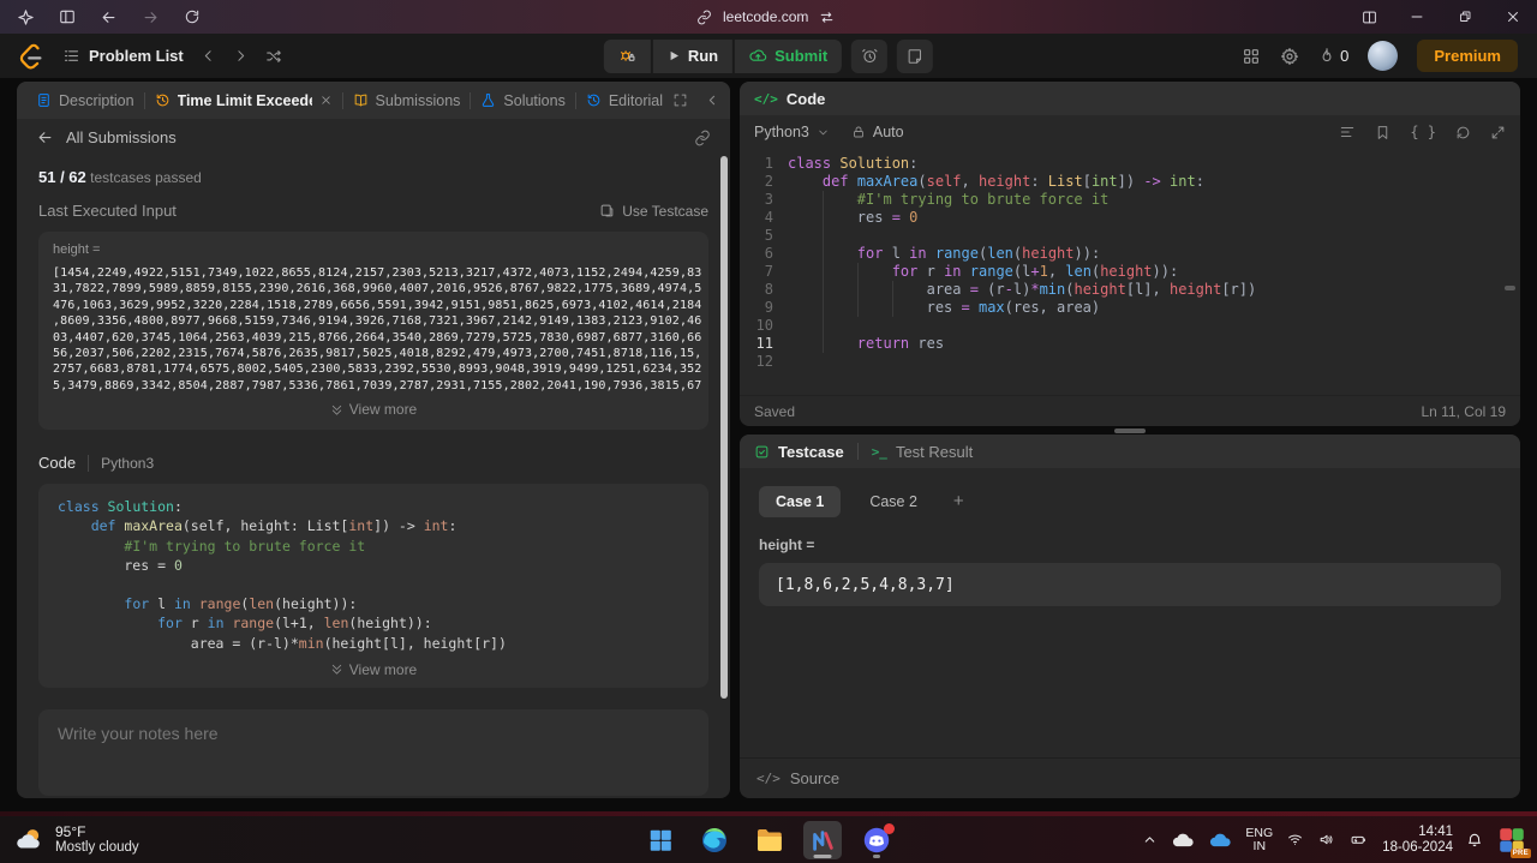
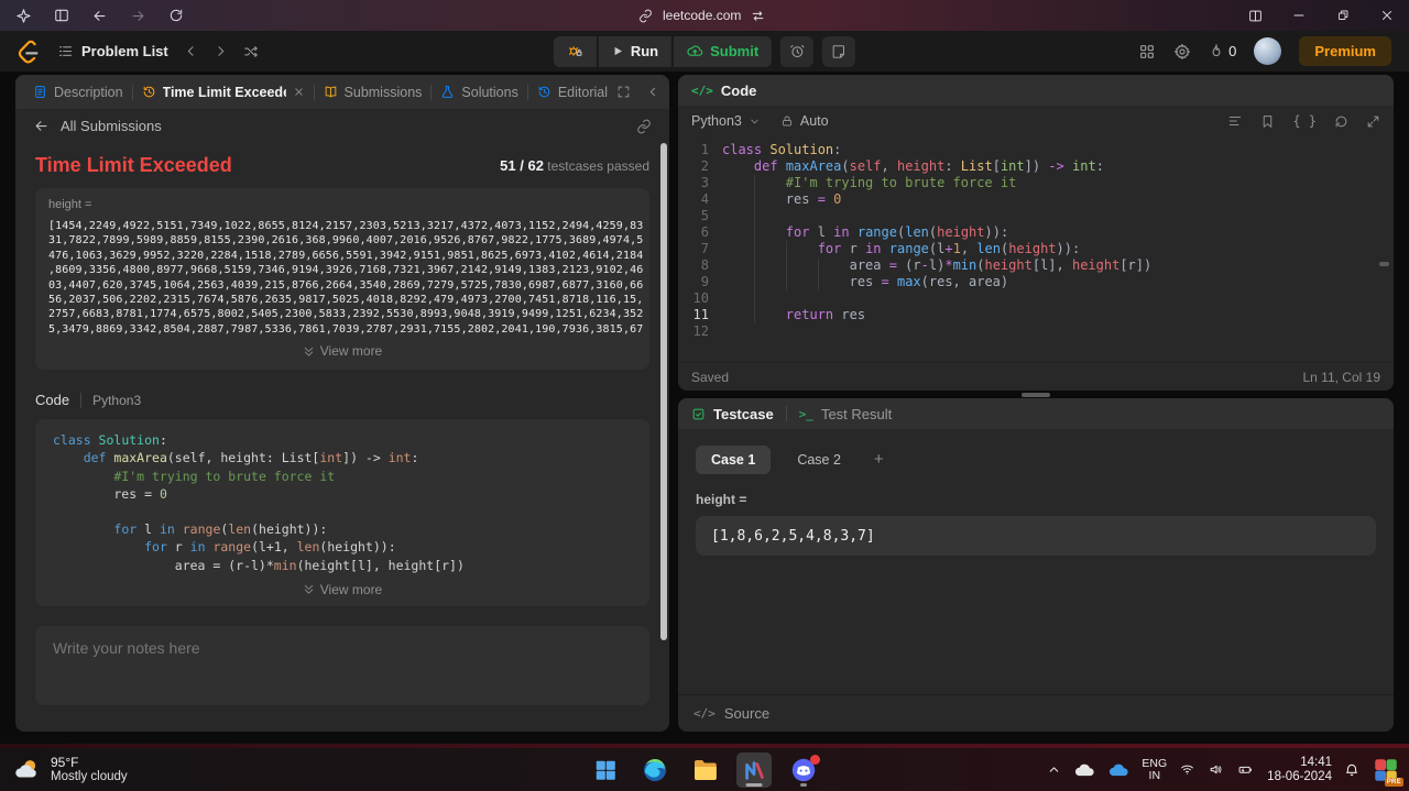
  leetcode.com
  Problem List
  Run
  Submit
  0
  Premium
  Description
  Time Limit Exceed
  Submissions
  Solutions
  Editorial
  All Submissions
+ Time Limit Exceeded
  51 / 62 testcases passed
- Last Executed Input
- Use Testcase
  height =
  [1454,2249,4922,5151,7349,1022,8655,8124,2157,2303,5213,3217,4372,4073,1152,2494,4259,83
  31,7822,7899,5989,8859,8155,2390,2616,368,9960,4007,2016,9526,8767,9822,1775,3689,4974,5
  476,1063,3629,9952,3220,2284,1518,2789,6656,5591,3942,9151,9851,8625,6973,4102,4614,2184
  ,8609,3356,4800,8977,9668,5159,7346,9194,3926,7168,7321,3967,2142,9149,1383,2123,9102,46
  03,4407,620,3745,1064,2563,4039,215,8766,2664,3540,2869,7279,5725,7830,6987,6877,3160,66
  56,2037,506,2202,2315,7674,5876,2635,9817,5025,4018,8292,479,4973,2700,7451,8718,116,15,
  2757,6683,8781,1774,6575,8002,5405,2300,5833,2392,5530,8993,9048,3919,9499,1251,6234,352
  5,3479,8869,3342,8504,2887,7987,5336,7861,7039,2787,2931,7155,2802,2041,190,7936,3815,67
  View more
  Code
  Python3
  class Solution:
  def maxArea(self, height: List[int]) -> int:
  #I'm trying to brute force it
  res = 0
  for l in range(len(height)):
  for r in range(l+1, len(height)):
  area = (r-l)*min(height[l], height[r])
  View more
  Write your notes here
  </>
  Code
  Python3
  Auto
  { }
  1
  2
  3
  4
  5
  6
  7
  8
  9
  10
  11
  12
  class Solution:
  def maxArea(self, height: List[int]) -> int:
  #I'm trying to brute force it
  res = 0
  for l in range(len(height)):
  for r in range(l+1, len(height)):
  area = (r-l)*min(height[l], height[r])
  res = max(res, area)
  return res
  Saved
  Ln 11, Col 19
  Testcase
  >_
  Test Result
  Case 1
  Case 2
  +
  height =
  [1,8,6,2,5,4,8,3,7]
  </>
  Source
  95°F
  Mostly cloudy
  ENG
  IN
  14:41
  18-06-2024
